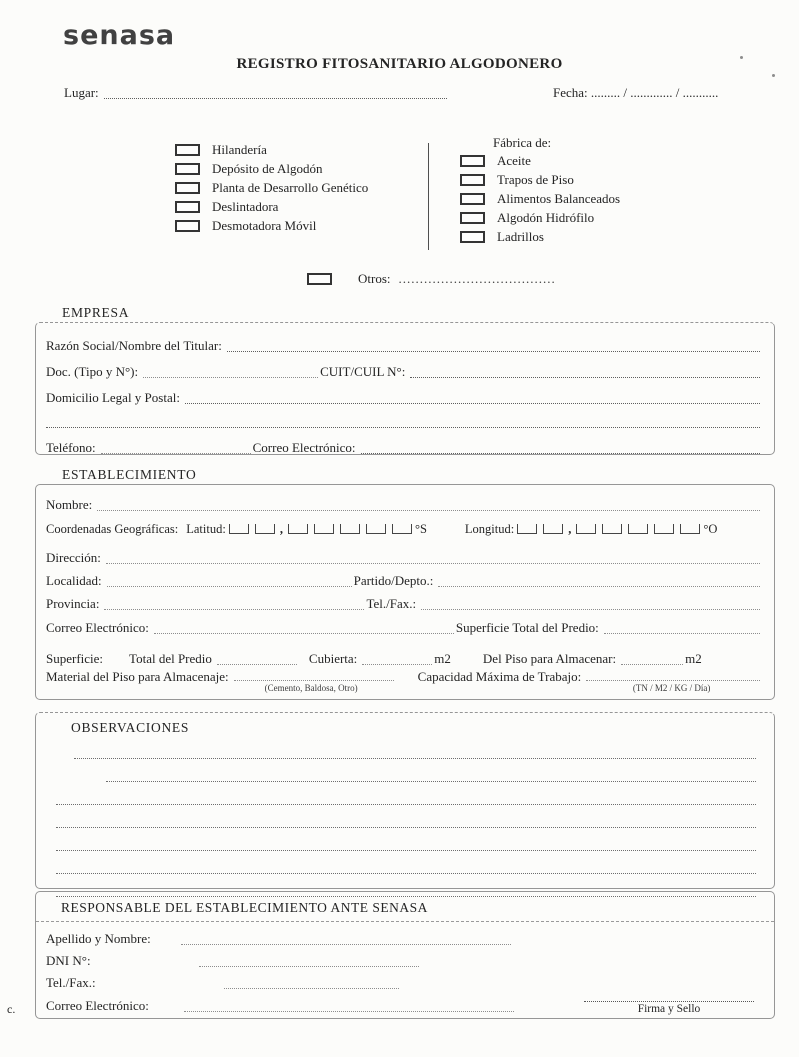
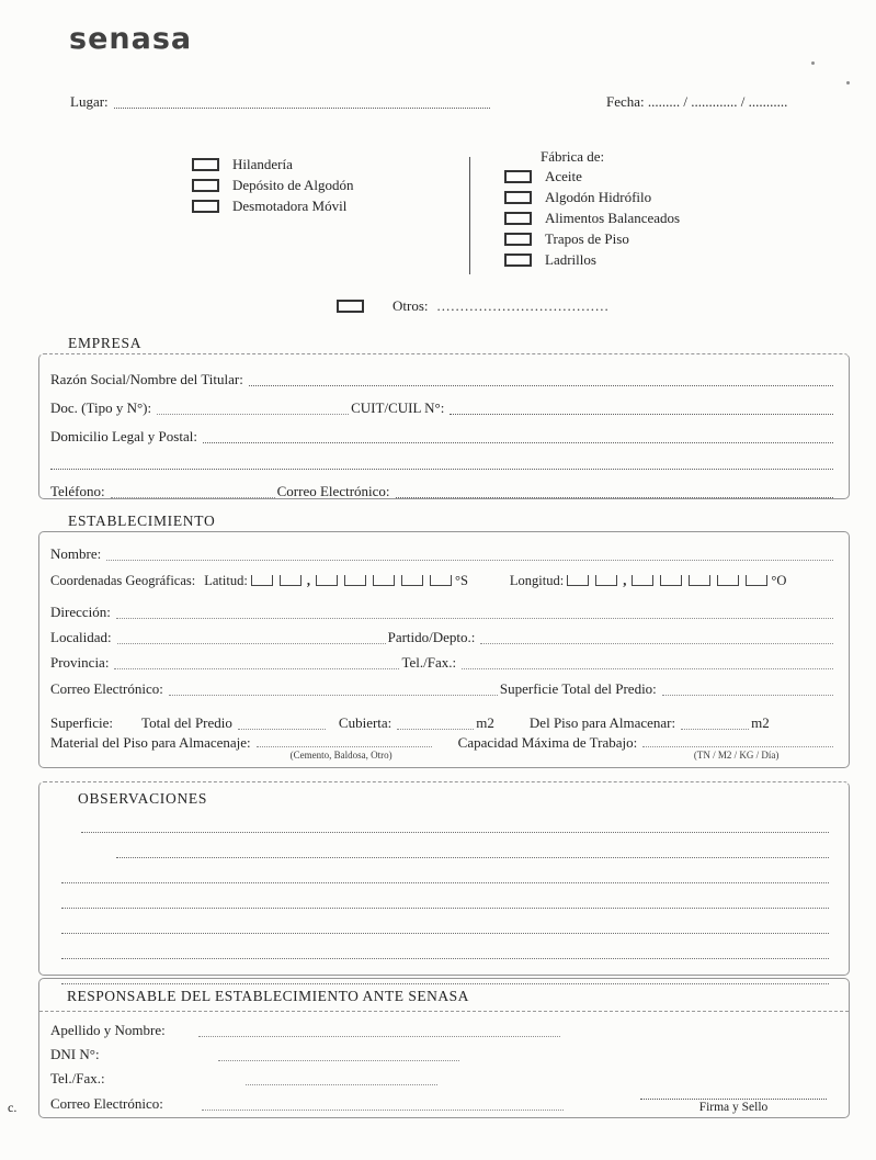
  senasa
- REGISTRO FITOSANITARIO ALGODONERO
  Lugar:
  Fecha: ......... / ............. / ...........
  Hilandería
  Depósito de Algodón
- Planta de Desarrollo Genético
- Deslintadora
  Desmotadora Móvil
  Fábrica de:
  Aceite
- Trapos de Piso
+ Algodón Hidrófilo
  Alimentos Balanceados
- Algodón Hidrófilo
+ Trapos de Piso
  Ladrillos
  Otros:
  .....................................
  EMPRESA
  Razón Social/Nombre del Titular:
  Doc. (Tipo y N°):
  CUIT/CUIL N°:
  Domicilio Legal y Postal:
  Teléfono:
  Correo Electrónico:
  ESTABLECIMIENTO
  Nombre:
  Coordenadas Geográficas:
  Latitud:
  ,
  °S
  Longitud:
  ,
  °O
  Dirección:
  Localidad:
  Partido/Depto.:
  Provincia:
  Tel./Fax.:
  Correo Electrónico:
  Superficie Total del Predio:
  Superficie:
  Total del Predio
  Cubierta:
  m2
  Del Piso para Almacenar:
  m2
  Material del Piso para Almacenaje:
  (Cemento, Baldosa, Otro)
  Capacidad Máxima de Trabajo:
  (TN / M2 / KG / Día)
  OBSERVACIONES
  RESPONSABLE DEL ESTABLECIMIENTO ANTE SENASA
  Apellido y Nombre:
  DNI N°:
  Tel./Fax.:
  Correo Electrónico:
  Firma y Sello
  c.
